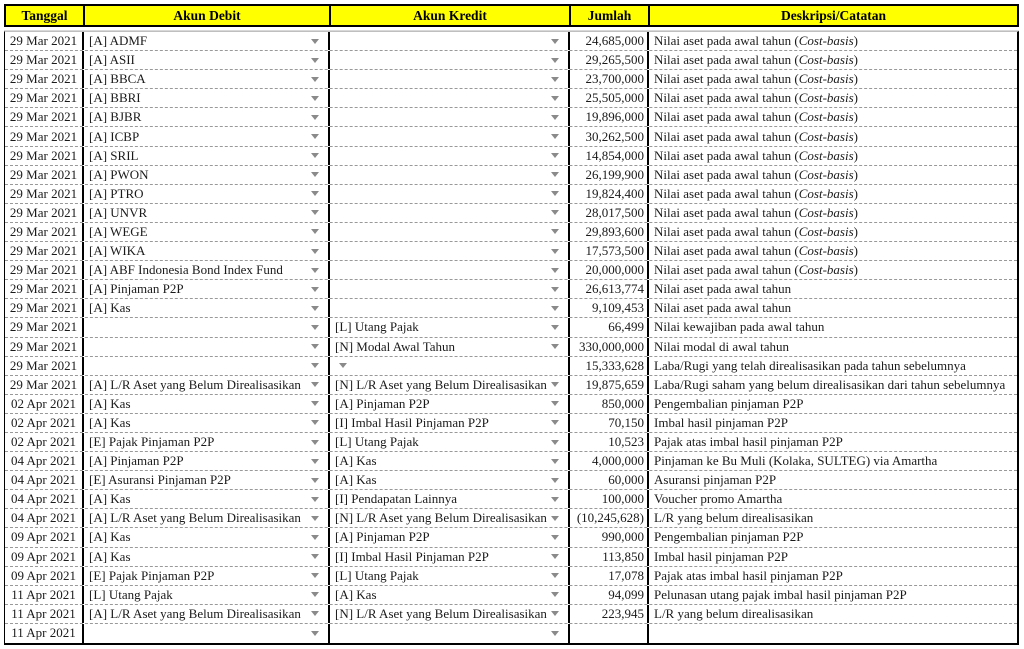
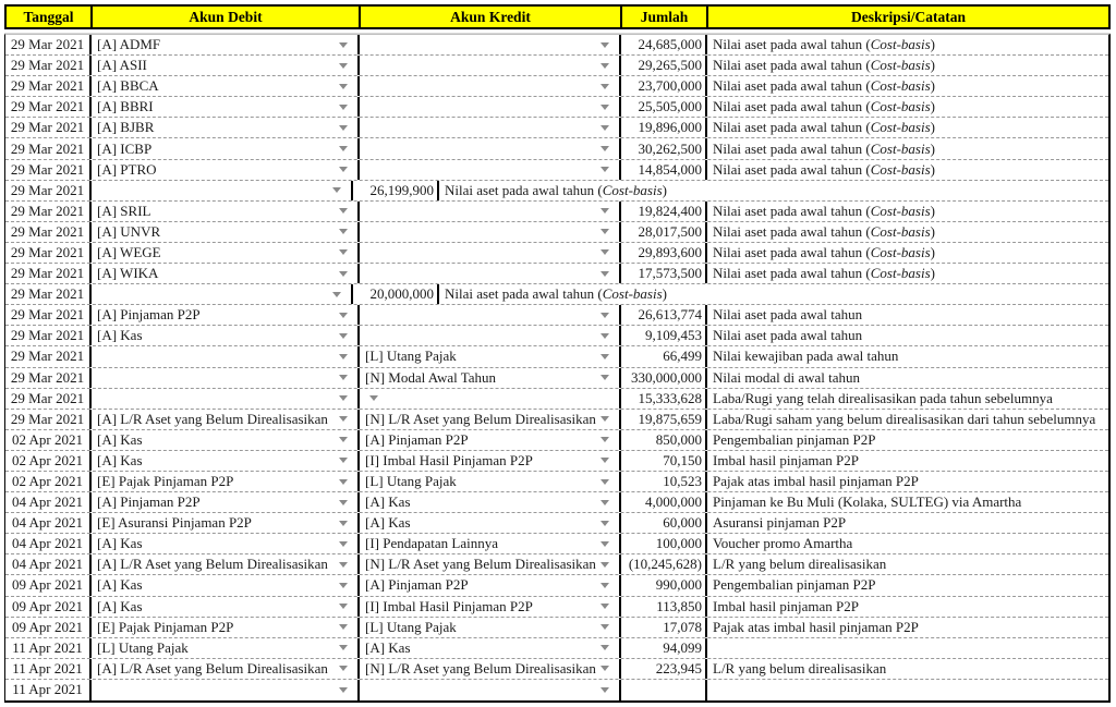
  Tanggal
  Akun Debit
  Akun Kredit
  Jumlah
  Deskripsi/Catatan
  29 Mar 2021
  [A] ADMF
  24,685,000
  Nilai aset pada awal tahun (
  Cost-basis
  )
  29 Mar 2021
  [A] ASII
  29,265,500
  Nilai aset pada awal tahun (
  Cost-basis
  )
  29 Mar 2021
  [A] BBCA
  23,700,000
  Nilai aset pada awal tahun (
  Cost-basis
  )
  29 Mar 2021
  [A] BBRI
  25,505,000
  Nilai aset pada awal tahun (
  Cost-basis
  )
  29 Mar 2021
  [A] BJBR
  19,896,000
  Nilai aset pada awal tahun (
  Cost-basis
  )
  29 Mar 2021
  [A] ICBP
  30,262,500
  Nilai aset pada awal tahun (
  Cost-basis
  )
  29 Mar 2021
- [A] SRIL
+ [A] PTRO
  14,854,000
  Nilai aset pada awal tahun (
  Cost-basis
  )
  29 Mar 2021
- [A] PWON
  26,199,900
  Nilai aset pada awal tahun (
  Cost-basis
  )
  29 Mar 2021
- [A] PTRO
+ [A] SRIL
  19,824,400
  Nilai aset pada awal tahun (
  Cost-basis
  )
  29 Mar 2021
  [A] UNVR
  28,017,500
  Nilai aset pada awal tahun (
  Cost-basis
  )
  29 Mar 2021
  [A] WEGE
  29,893,600
  Nilai aset pada awal tahun (
  Cost-basis
  )
  29 Mar 2021
  [A] WIKA
  17,573,500
  Nilai aset pada awal tahun (
  Cost-basis
  )
  29 Mar 2021
- [A] ABF Indonesia Bond Index Fund
  20,000,000
  Nilai aset pada awal tahun (
  Cost-basis
  )
  29 Mar 2021
  [A] Pinjaman P2P
  26,613,774
  Nilai aset pada awal tahun
  29 Mar 2021
  [A] Kas
  9,109,453
  Nilai aset pada awal tahun
  29 Mar 2021
  [L] Utang Pajak
  66,499
  Nilai kewajiban pada awal tahun
  29 Mar 2021
  [N] Modal Awal Tahun
  330,000,000
  Nilai modal di awal tahun
  29 Mar 2021
  15,333,628
  Laba/Rugi yang telah direalisasikan pada tahun sebelumnya
  29 Mar 2021
  [A] L/R Aset yang Belum Direalisasikan
  [N] L/R Aset yang Belum Direalisasikan
  19,875,659
  Laba/Rugi saham yang belum direalisasikan dari tahun sebelumnya
  02 Apr 2021
  [A] Kas
  [A] Pinjaman P2P
  850,000
  Pengembalian pinjaman P2P
  02 Apr 2021
  [A] Kas
  [I] Imbal Hasil Pinjaman P2P
  70,150
  Imbal hasil pinjaman P2P
  02 Apr 2021
  [E] Pajak Pinjaman P2P
  [L] Utang Pajak
  10,523
  Pajak atas imbal hasil pinjaman P2P
  04 Apr 2021
  [A] Pinjaman P2P
  [A] Kas
  4,000,000
  Pinjaman ke Bu Muli (Kolaka, SULTEG) via Amartha
  04 Apr 2021
  [E] Asuransi Pinjaman P2P
  [A] Kas
  60,000
  Asuransi pinjaman P2P
  04 Apr 2021
  [A] Kas
  [I] Pendapatan Lainnya
  100,000
  Voucher promo Amartha
  04 Apr 2021
  [A] L/R Aset yang Belum Direalisasikan
  [N] L/R Aset yang Belum Direalisasikan
  (10,245,628)
  L/R yang belum direalisasikan
  09 Apr 2021
  [A] Kas
  [A] Pinjaman P2P
  990,000
  Pengembalian pinjaman P2P
  09 Apr 2021
  [A] Kas
  [I] Imbal Hasil Pinjaman P2P
  113,850
  Imbal hasil pinjaman P2P
  09 Apr 2021
  [E] Pajak Pinjaman P2P
  [L] Utang Pajak
  17,078
  Pajak atas imbal hasil pinjaman P2P
  11 Apr 2021
  [L] Utang Pajak
  [A] Kas
  94,099
- Pelunasan utang pajak imbal hasil pinjaman P2P
  11 Apr 2021
  [A] L/R Aset yang Belum Direalisasikan
  [N] L/R Aset yang Belum Direalisasikan
  223,945
  L/R yang belum direalisasikan
  11 Apr 2021
